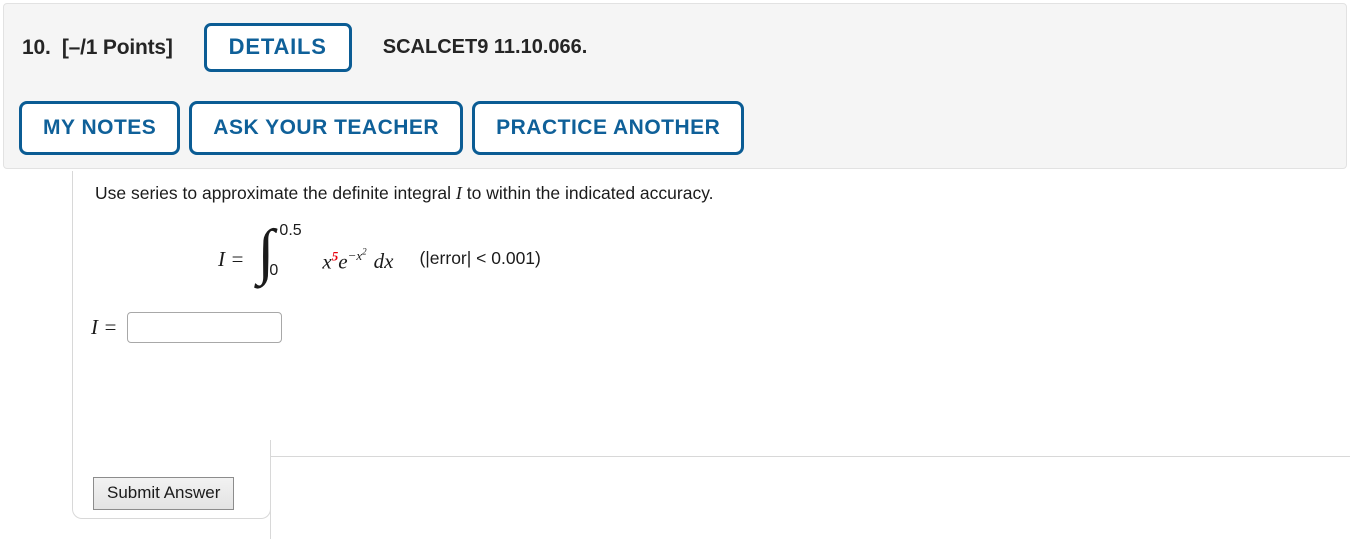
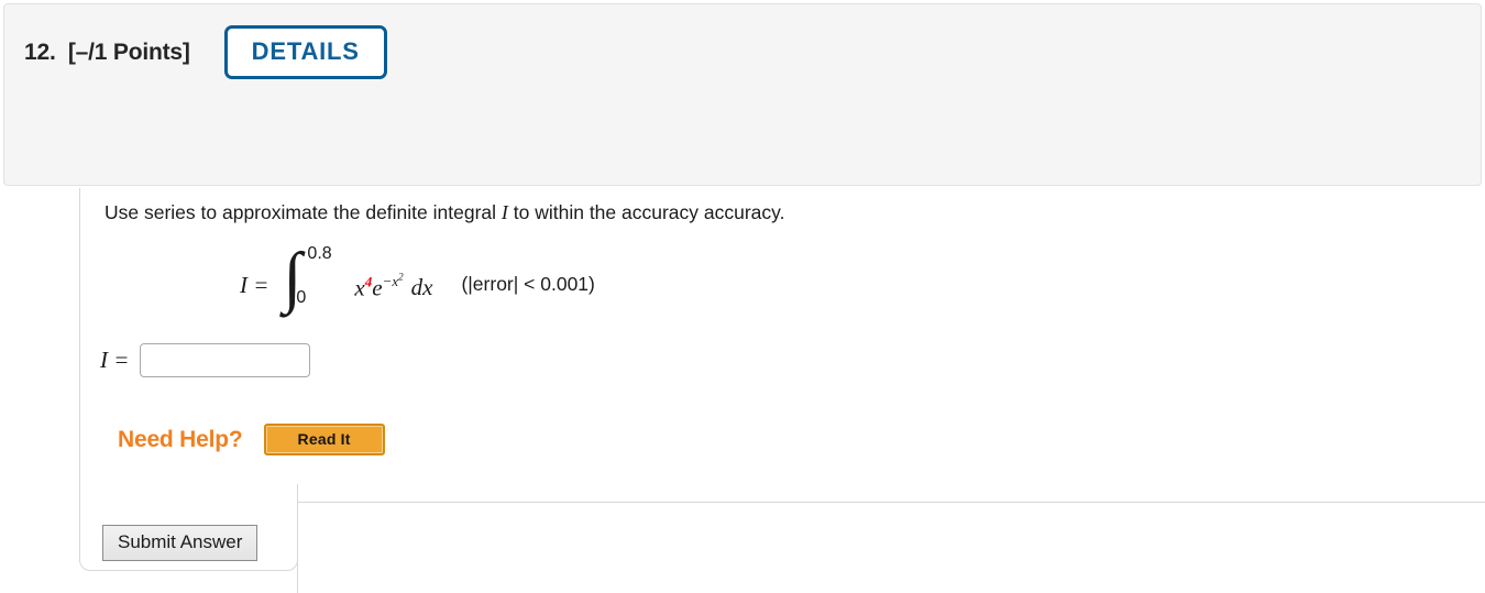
- 10. [–/1 Points]
+ 12. [–/1 Points]
  DETAILS
- SCALCET9 11.10.066.
- MY NOTES
- ASK YOUR TEACHER
- PRACTICE ANOTHER
- Use series to approximate the definite integral I to within the indicated accuracy.
+ Use series to approximate the definite integral I to within the accuracy accuracy.
  I =
  ∫
- 0.5
+ 0.8
  0
- x5e−x2dx
+ x4e−x2dx
  (|error| < 0.001)
  I =
+ Need Help?
+ Read It
  Submit Answer
